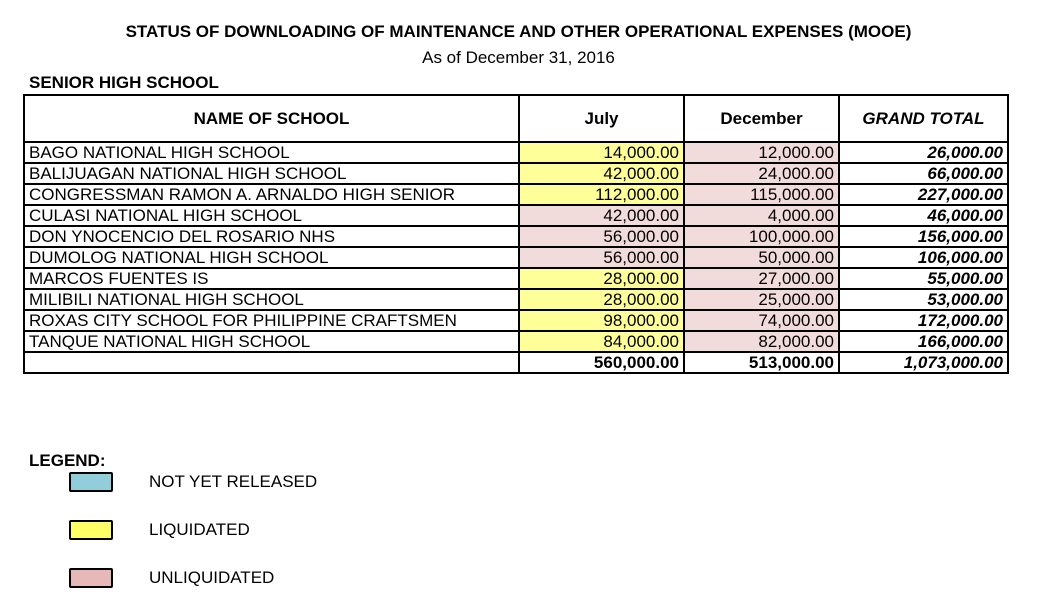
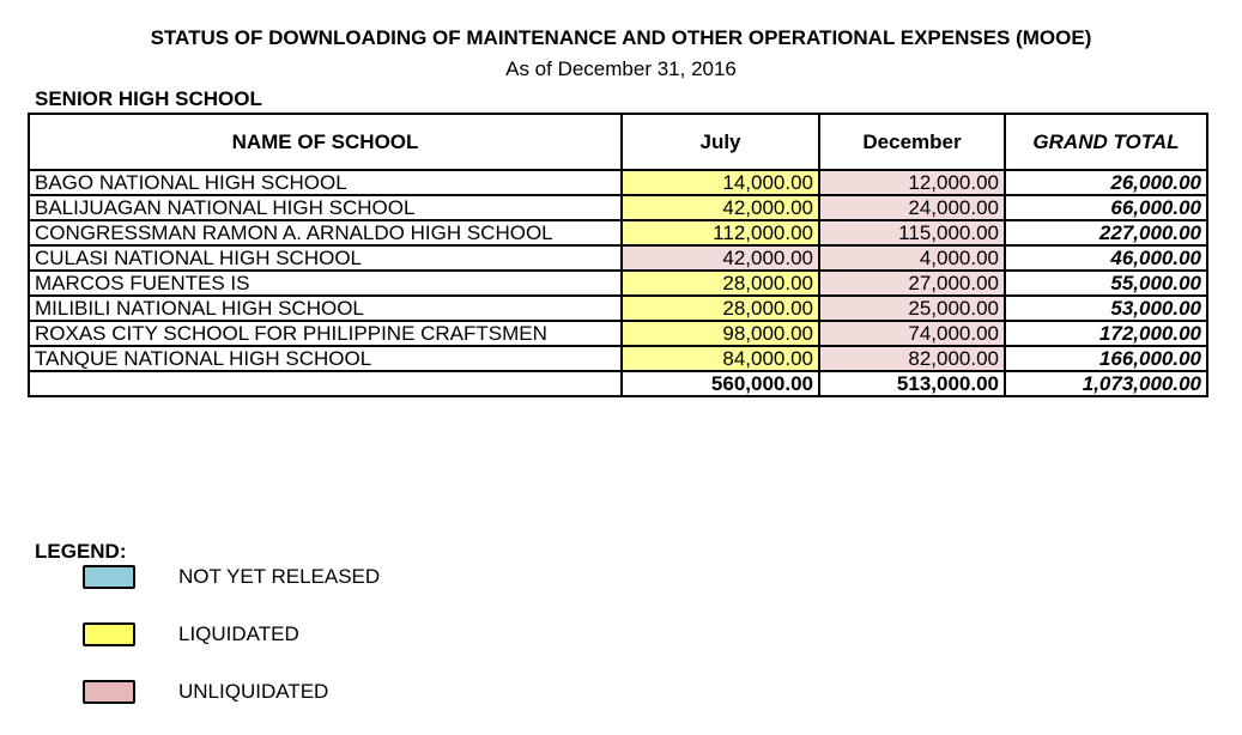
  STATUS OF DOWNLOADING OF MAINTENANCE AND OTHER OPERATIONAL EXPENSES (MOOE)
  As of December 31, 2016
  SENIOR HIGH SCHOOL
  NAME OF SCHOOL	July	December	GRAND TOTAL
  BAGO NATIONAL HIGH SCHOOL	14,000.00	12,000.00	26,000.00
  BALIJUAGAN NATIONAL HIGH SCHOOL	42,000.00	24,000.00	66,000.00
- CONGRESSMAN RAMON A. ARNALDO HIGH SENIOR	112,000.00	115,000.00	227,000.00
+ CONGRESSMAN RAMON A. ARNALDO HIGH SCHOOL	112,000.00	115,000.00	227,000.00
  CULASI NATIONAL HIGH SCHOOL	42,000.00	4,000.00	46,000.00
- DON YNOCENCIO DEL ROSARIO NHS	56,000.00	100,000.00	156,000.00
- DUMOLOG NATIONAL HIGH SCHOOL	56,000.00	50,000.00	106,000.00
  MARCOS FUENTES IS	28,000.00	27,000.00	55,000.00
  MILIBILI NATIONAL HIGH SCHOOL	28,000.00	25,000.00	53,000.00
  ROXAS CITY SCHOOL FOR PHILIPPINE CRAFTSMEN	98,000.00	74,000.00	172,000.00
  TANQUE NATIONAL HIGH SCHOOL	84,000.00	82,000.00	166,000.00
  	560,000.00	513,000.00	1,073,000.00
  LEGEND:
  NOT YET RELEASED
  LIQUIDATED
  UNLIQUIDATED
